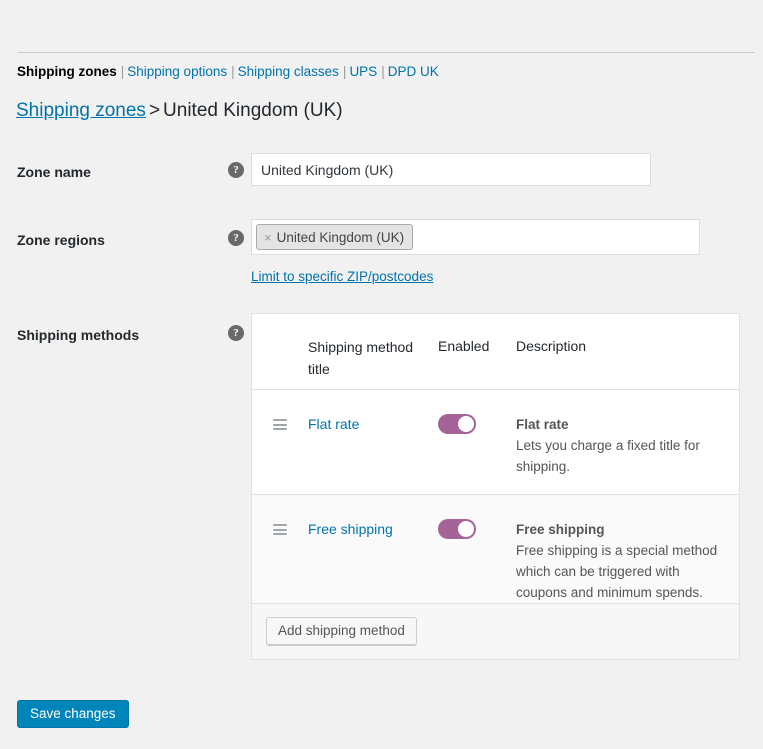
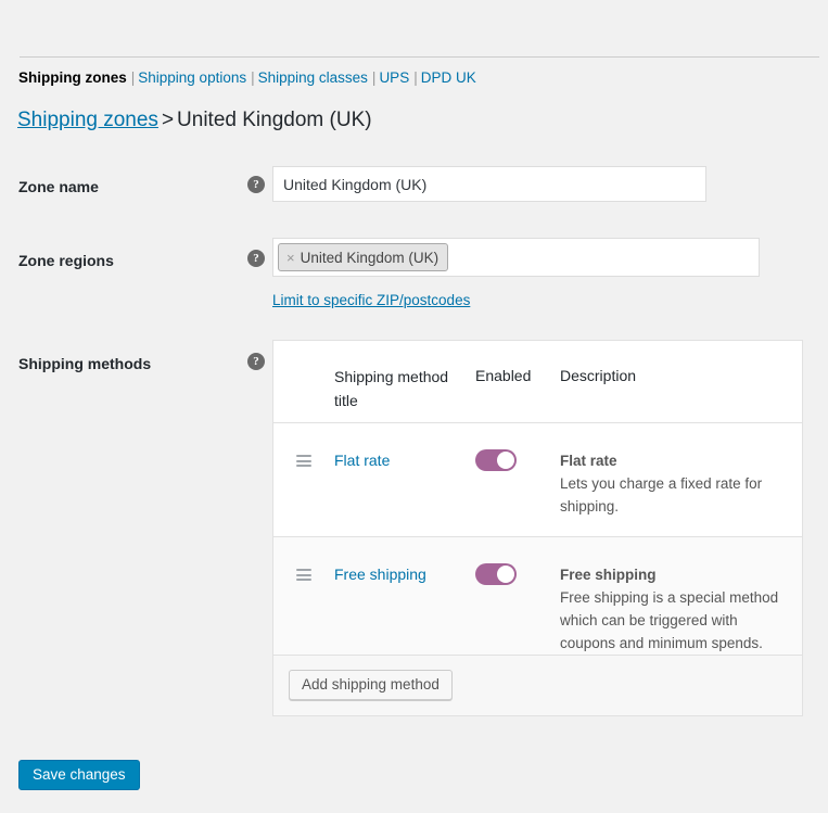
  Shipping zones | Shipping options | Shipping classes | UPS | DPD UK
  Shipping zones > United Kingdom (UK)
  Zone name
  ?
  United Kingdom (UK)
  Zone regions
  ?
  ×
  United Kingdom (UK)
  Limit to specific ZIP/postcodes
  Shipping methods
  ?
  Shipping method title
  Enabled
  Description
  Flat rate
  Flat rate
- Lets you charge a fixed title for shipping.
+ Lets you charge a fixed rate for shipping.
  Free shipping
  Free shipping
  Free shipping is a special method which can be triggered with coupons and minimum spends.
  Add shipping method
  Save changes
